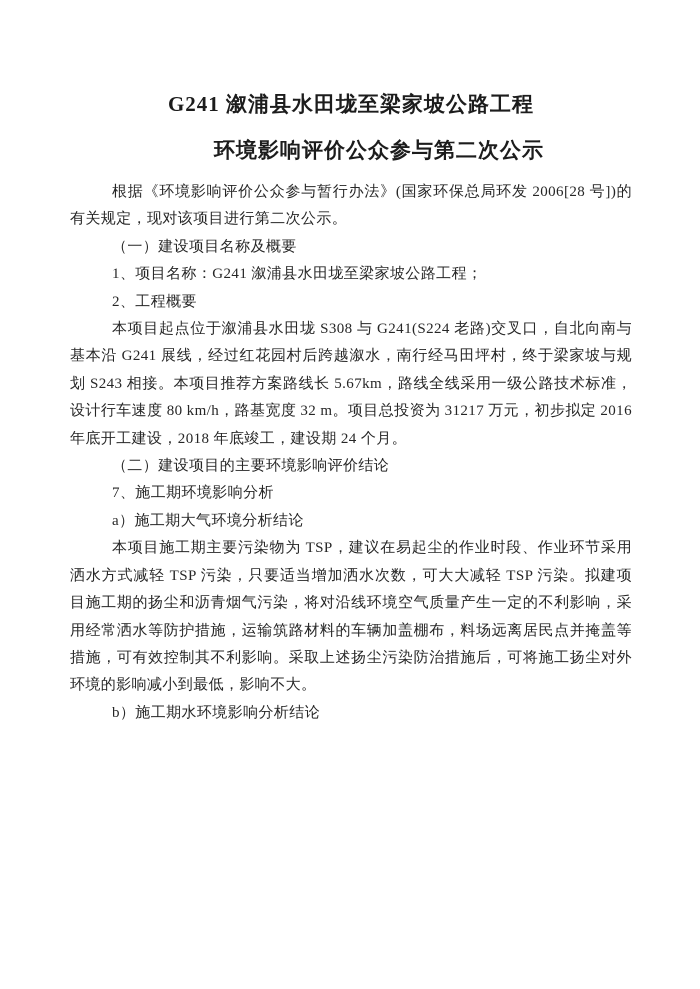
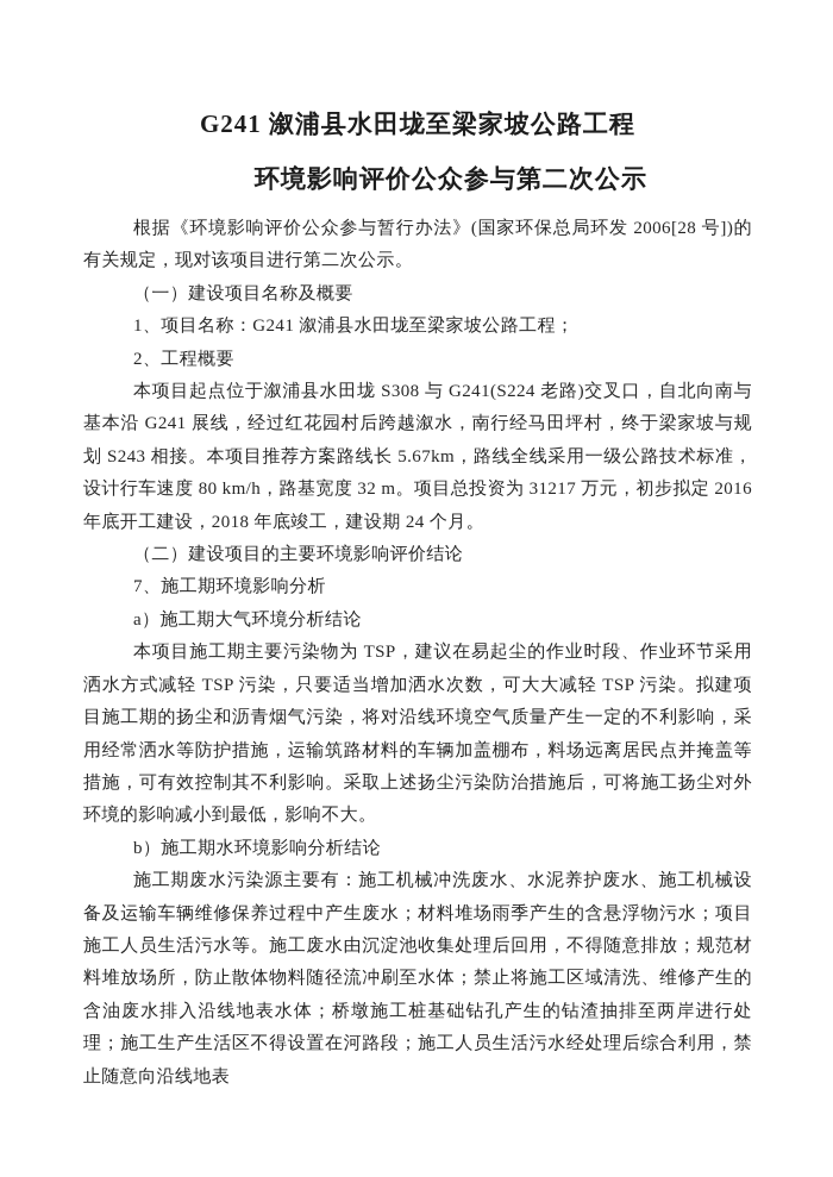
  G241 溆浦县水田垅至梁家坡公路工程
  环境影响评价公众参与第二次公示
  根据《环境影响评价公众参与暂行办法》(国家环保总局环发 2006[28 号])的有关规定，现对该项目进行第二次公示。
  （一）建设项目名称及概要
  1、项目名称：G241 溆浦县水田垅至梁家坡公路工程；
  2、工程概要
  本项目起点位于溆浦县水田垅 S308 与 G241(S224 老路)交叉口，自北向南与基本沿 G241 展线，经过红花园村后跨越溆水，南行经马田坪村，终于梁家坡与规划 S243 相接。本项目推荐方案路线长 5.67km，路线全线采用一级公路技术标准，设计行车速度 80 km/h，路基宽度 32 m。项目总投资为 31217 万元，初步拟定 2016 年底开工建设，2018 年底竣工，建设期 24 个月。
  （二）建设项目的主要环境影响评价结论
  7、施工期环境影响分析
  a）施工期大气环境分析结论
  本项目施工期主要污染物为 TSP，建议在易起尘的作业时段、作业环节采用洒水方式减轻 TSP 污染，只要适当增加洒水次数，可大大减轻 TSP 污染。拟建项目施工期的扬尘和沥青烟气污染，将对沿线环境空气质量产生一定的不利影响，采用经常洒水等防护措施，运输筑路材料的车辆加盖棚布，料场远离居民点并掩盖等措施，可有效控制其不利影响。采取上述扬尘污染防治措施后，可将施工扬尘对外环境的影响减小到最低，影响不大。
  b）施工期水环境影响分析结论
+ 施工期废水污染源主要有：施工机械冲洗废水、水泥养护废水、施工机械设备及运输车辆维修保养过程中产生废水；材料堆场雨季产生的含悬浮物污水；项目施工人员生活污水等。施工废水由沉淀池收集处理后回用，不得随意排放；规范材料堆放场所，防止散体物料随径流冲刷至水体；禁止将施工区域清洗、维修产生的含油废水排入沿线地表水体；桥墩施工桩基础钻孔产生的钻渣抽排至两岸进行处理；施工生产生活区不得设置在河路段；施工人员生活污水经处理后综合利用，禁止随意向沿线地表
